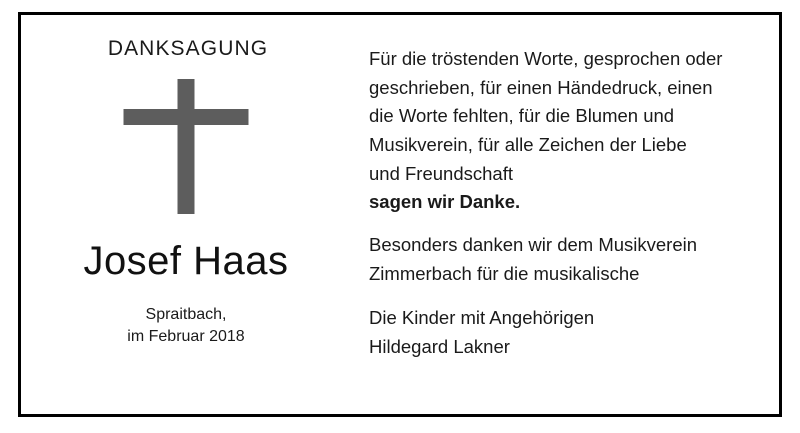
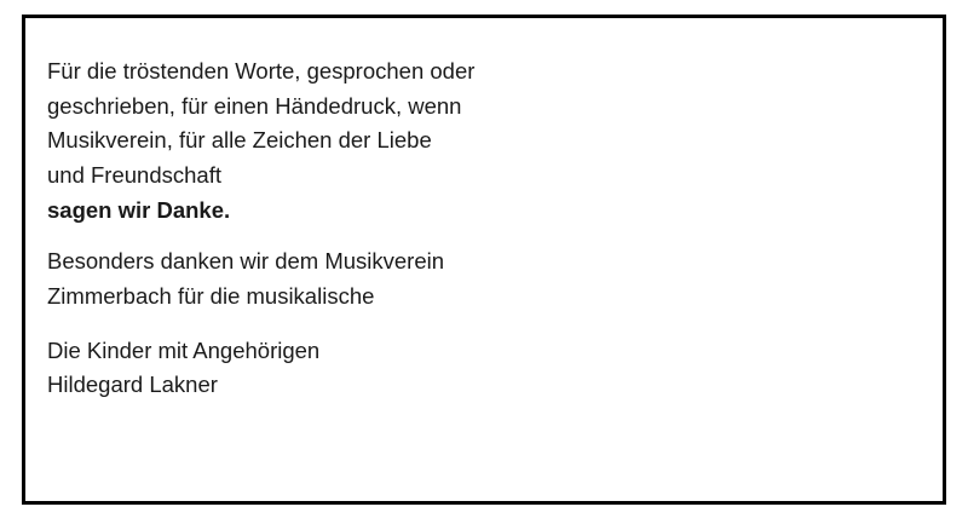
- DANKSAGUNG
- Josef Haas
- Spraitbach,
- im Februar 2018
  Für die tröstenden Worte, gesprochen oder
- geschrieben, für einen Händedruck, einen
+ geschrieben, für einen Händedruck, wenn
- die Worte fehlten, für die Blumen und
  Musikverein, für alle Zeichen der Liebe
  und Freundschaft
  sagen wir Danke.
  Besonders danken wir dem Musikverein
  Zimmerbach für die musikalische
  Die Kinder mit Angehörigen
  Hildegard Lakner
